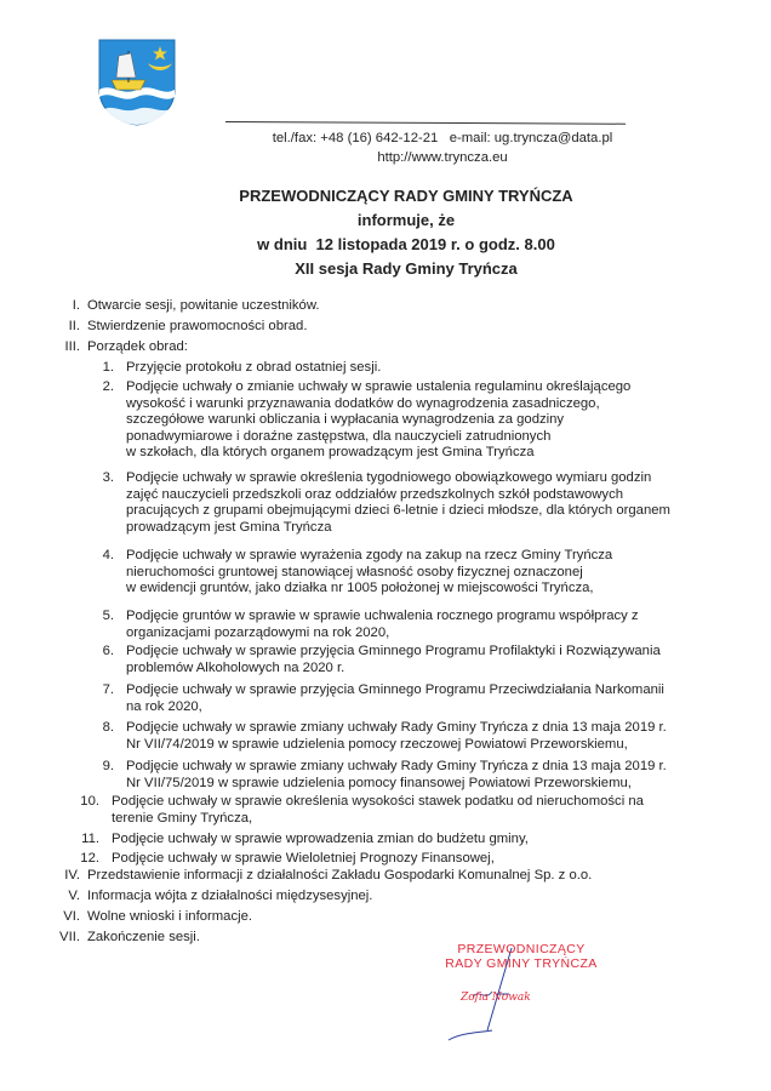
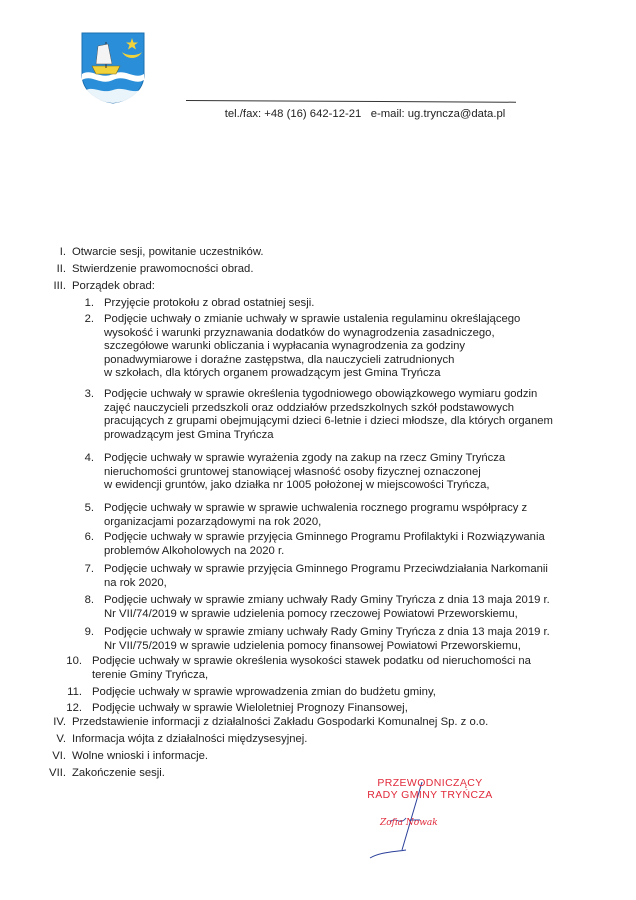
  tel./fax: +48 (16) 642-12-21 e-mail: ug.tryncza@data.pl
- http://www.tryncza.eu
- PRZEWODNICZĄCY RADY GMINY TRYŃCZA
- informuje, że
- w dniu 12 listopada 2019 r. o godz. 8.00
- XII sesja Rady Gminy Tryńcza
  I.
  Otwarcie sesji, powitanie uczestników.
  II.
  Stwierdzenie prawomocności obrad.
  III.
  Porządek obrad:
  IV.
  Przedstawienie informacji z działalności Zakładu Gospodarki Komunalnej Sp. z o.o.
  V.
  Informacja wójta z działalności międzysesyjnej.
  VI.
  Wolne wnioski i informacje.
  VII.
  Zakończenie sesji.
  1.
  Przyjęcie protokołu z obrad ostatniej sesji.
  2.
  Podjęcie uchwały o zmianie uchwały w sprawie ustalenia regulaminu określającego
  wysokość i warunki przyznawania dodatków do wynagrodzenia zasadniczego,
  szczegółowe warunki obliczania i wypłacania wynagrodzenia za godziny
  ponadwymiarowe i doraźne zastępstwa, dla nauczycieli zatrudnionych
  w szkołach, dla których organem prowadzącym jest Gmina Tryńcza
  3.
  Podjęcie uchwały w sprawie określenia tygodniowego obowiązkowego wymiaru godzin
  zajęć nauczycieli przedszkoli oraz oddziałów przedszkolnych szkół podstawowych
  pracujących z grupami obejmującymi dzieci 6-letnie i dzieci młodsze, dla których organem
  prowadzącym jest Gmina Tryńcza
  4.
  Podjęcie uchwały w sprawie wyrażenia zgody na zakup na rzecz Gminy Tryńcza
  nieruchomości gruntowej stanowiącej własność osoby fizycznej oznaczonej
  w ewidencji gruntów, jako działka nr 1005 położonej w miejscowości Tryńcza,
  5.
- Podjęcie gruntów w sprawie w sprawie uchwalenia rocznego programu współpracy z
+ Podjęcie uchwały w sprawie w sprawie uchwalenia rocznego programu współpracy z
  organizacjami pozarządowymi na rok 2020,
  6.
  Podjęcie uchwały w sprawie przyjęcia Gminnego Programu Profilaktyki i Rozwiązywania
  problemów Alkoholowych na 2020 r.
  7.
  Podjęcie uchwały w sprawie przyjęcia Gminnego Programu Przeciwdziałania Narkomanii
  na rok 2020,
  8.
  Podjęcie uchwały w sprawie zmiany uchwały Rady Gminy Tryńcza z dnia 13 maja 2019 r.
  Nr VII/74/2019 w sprawie udzielenia pomocy rzeczowej Powiatowi Przeworskiemu,
  9.
  Podjęcie uchwały w sprawie zmiany uchwały Rady Gminy Tryńcza z dnia 13 maja 2019 r.
  Nr VII/75/2019 w sprawie udzielenia pomocy finansowej Powiatowi Przeworskiemu,
  10.
  Podjęcie uchwały w sprawie określenia wysokości stawek podatku od nieruchomości na
  terenie Gminy Tryńcza,
  11.
  Podjęcie uchwały w sprawie wprowadzenia zmian do budżetu gminy,
  12.
  Podjęcie uchwały w sprawie Wieloletniej Prognozy Finansowej,
  PRZEWODNICZĄCY
  RADY GMINY TRYŃCZA
  Zofia Nowak
